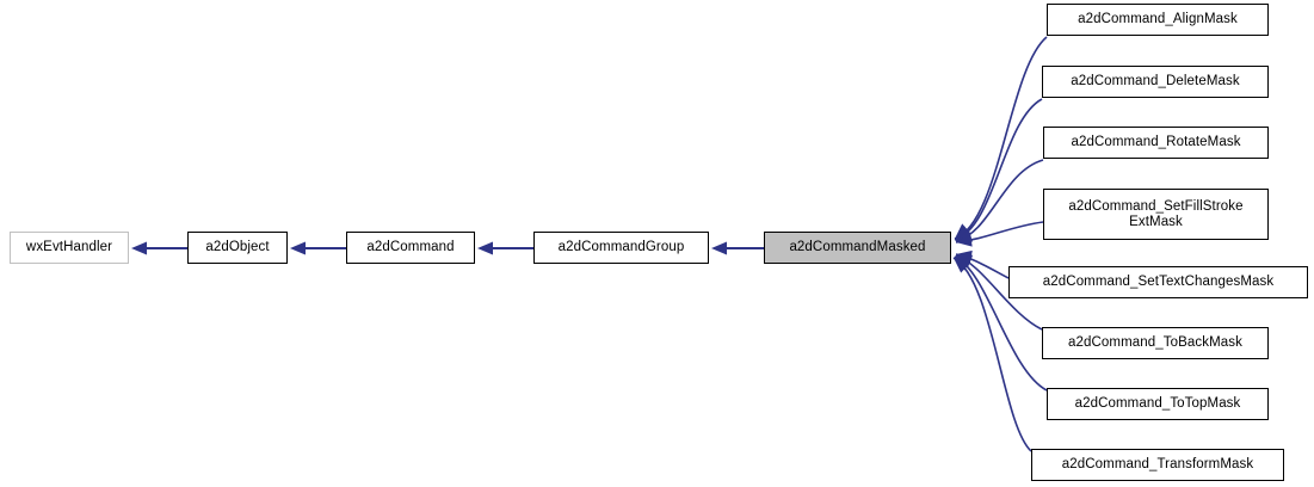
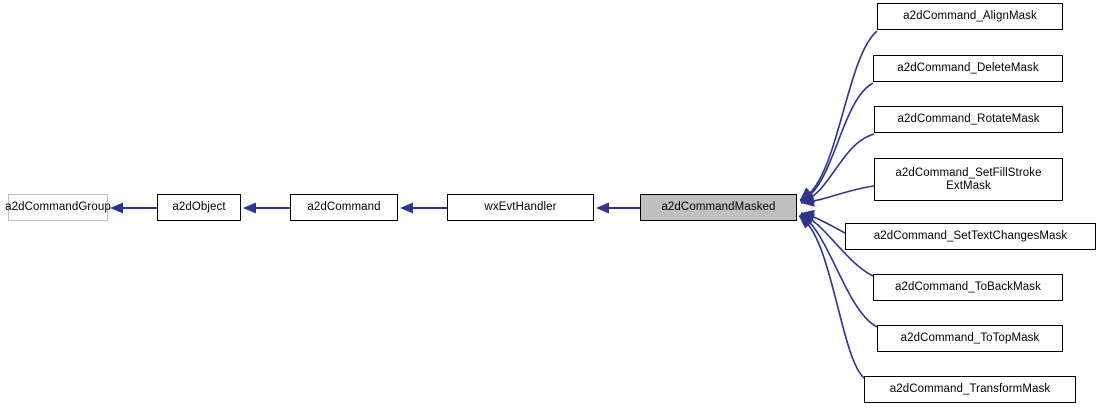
- wxEvtHandler
+ a2dCommandGroup
  a2dObject
  a2dCommand
- a2dCommandGroup
+ wxEvtHandler
  a2dCommandMasked
  a2dCommand_AlignMask
  a2dCommand_DeleteMask
  a2dCommand_RotateMask
  a2dCommand_SetFillStroke
  ExtMask
  a2dCommand_SetTextChangesMask
  a2dCommand_ToBackMask
  a2dCommand_ToTopMask
  a2dCommand_TransformMask
